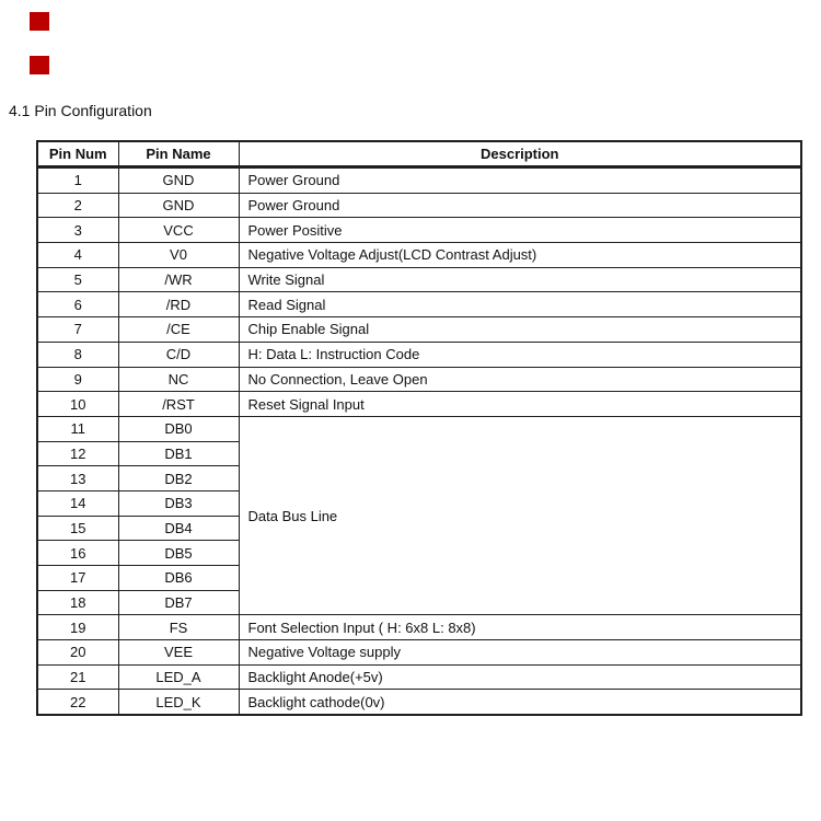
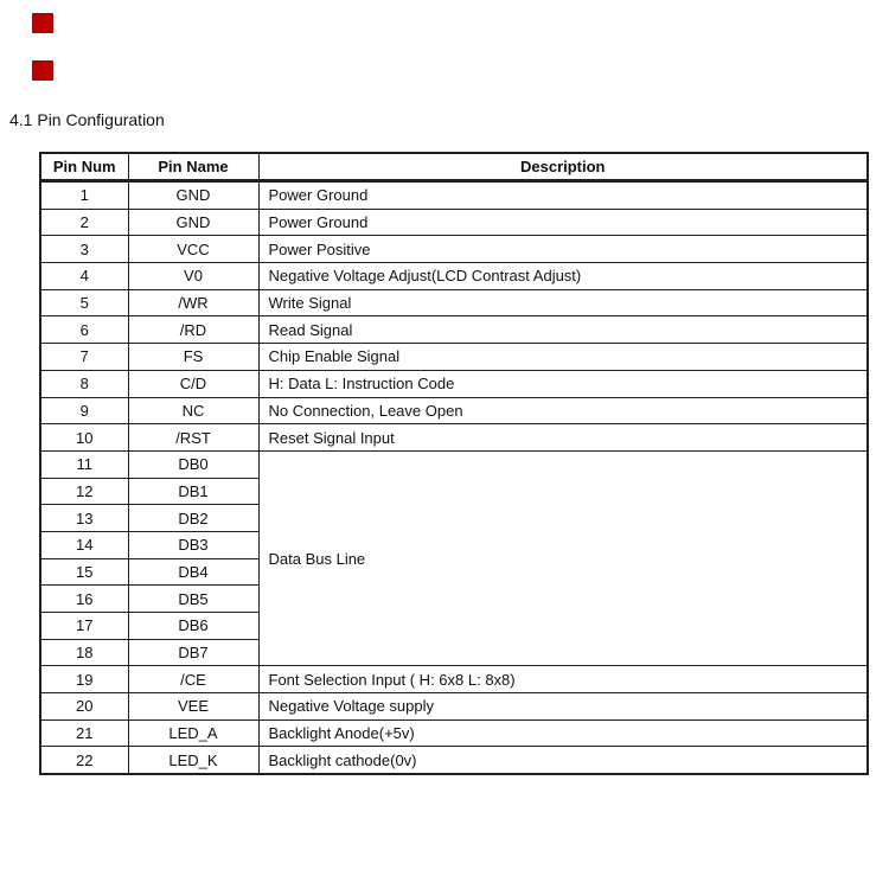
  4.1 Pin Configuration
  Pin Num	Pin Name	Description
  1	GND	Power Ground
  2	GND	Power Ground
  3	VCC	Power Positive
  4	V0	Negative Voltage Adjust(LCD Contrast Adjust)
  5	/WR	Write Signal
  6	/RD	Read Signal
- 7	/CE	Chip Enable Signal
+ 7	FS	Chip Enable Signal
  8	C/D	H: Data L: Instruction Code
  9	NC	No Connection, Leave Open
  10	/RST	Reset Signal Input
  11	DB0	Data Bus Line
  12	DB1
  13	DB2
  14	DB3
  15	DB4
  16	DB5
  17	DB6
  18	DB7
- 19	FS	Font Selection Input ( H: 6x8 L: 8x8)
+ 19	/CE	Font Selection Input ( H: 6x8 L: 8x8)
  20	VEE	Negative Voltage supply
  21	LED_A	Backlight Anode(+5v)
  22	LED_K	Backlight cathode(0v)
